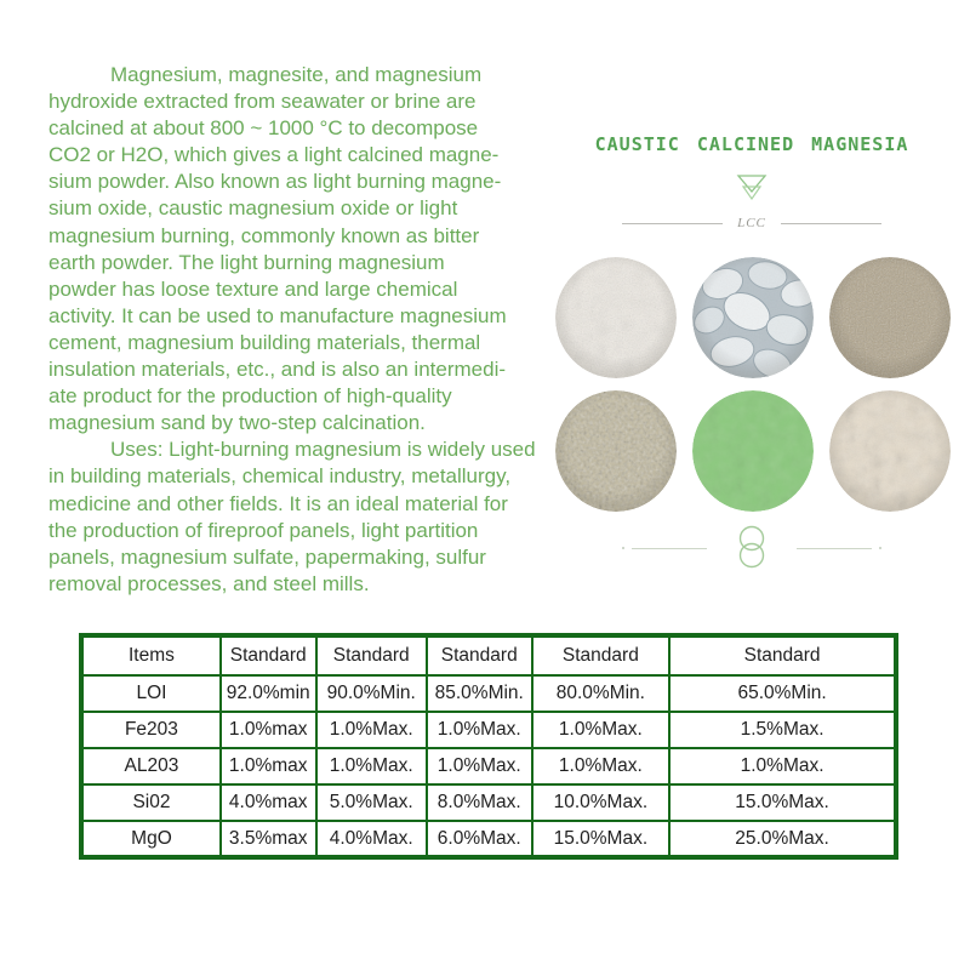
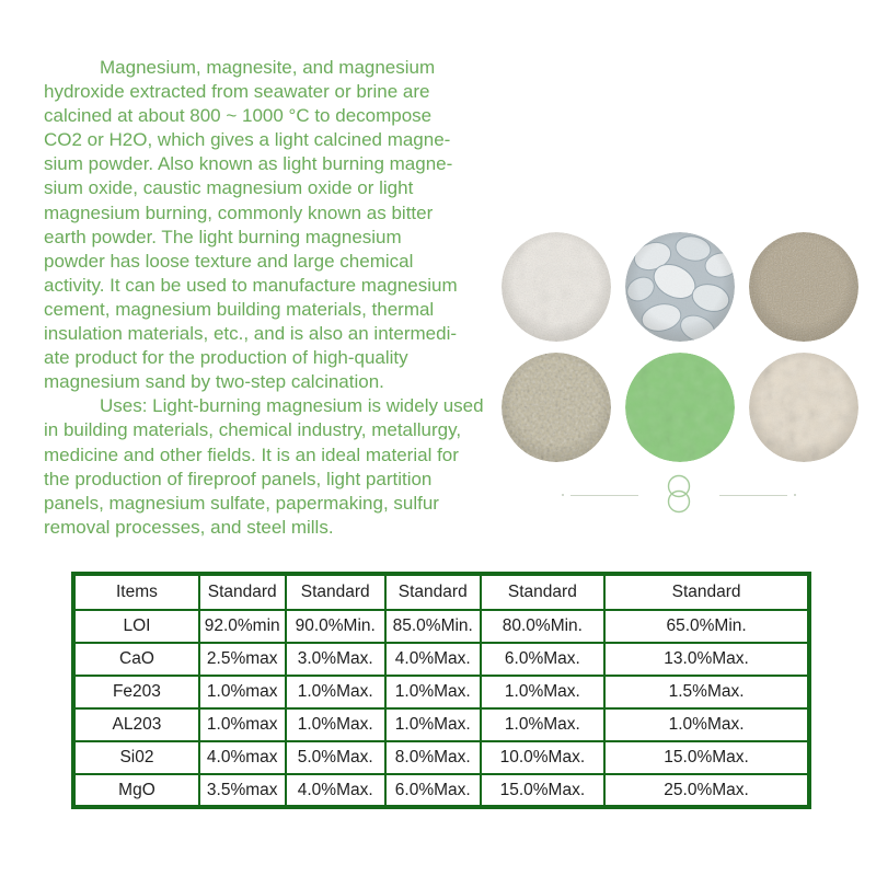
  Magnesium, magnesite, and magnesium
  hydroxide extracted from seawater or brine are
  calcined at about 800 ~ 1000 °C to decompose
  CO2 or H2O, which gives a light calcined magne-
  sium powder. Also known as light burning magne-
  sium oxide, caustic magnesium oxide or light
  magnesium burning, commonly known as bitter
  earth powder. The light burning magnesium
  powder has loose texture and large chemical
  activity. It can be used to manufacture magnesium
  cement, magnesium building materials, thermal
  insulation materials, etc., and is also an intermedi-
  ate product for the production of high-quality
  magnesium sand by two-step calcination.
  Uses: Light-burning magnesium is widely used
  in building materials, chemical industry, metallurgy,
  medicine and other fields. It is an ideal material for
  the production of fireproof panels, light partition
  panels, magnesium sulfate, papermaking, sulfur
  removal processes, and steel mills.
- CAUSTIC CALCINED MAGNESIA
- LCC
  Items	Standard	Standard	Standard	Standard	Standard
  LOI	92.0%min	90.0%Min.	85.0%Min.	80.0%Min.	65.0%Min.
+ CaO	2.5%max	3.0%Max.	4.0%Max.	6.0%Max.	13.0%Max.
  Fe203	1.0%max	1.0%Max.	1.0%Max.	1.0%Max.	1.5%Max.
  AL203	1.0%max	1.0%Max.	1.0%Max.	1.0%Max.	1.0%Max.
  Si02	4.0%max	5.0%Max.	8.0%Max.	10.0%Max.	15.0%Max.
  MgO	3.5%max	4.0%Max.	6.0%Max.	15.0%Max.	25.0%Max.
